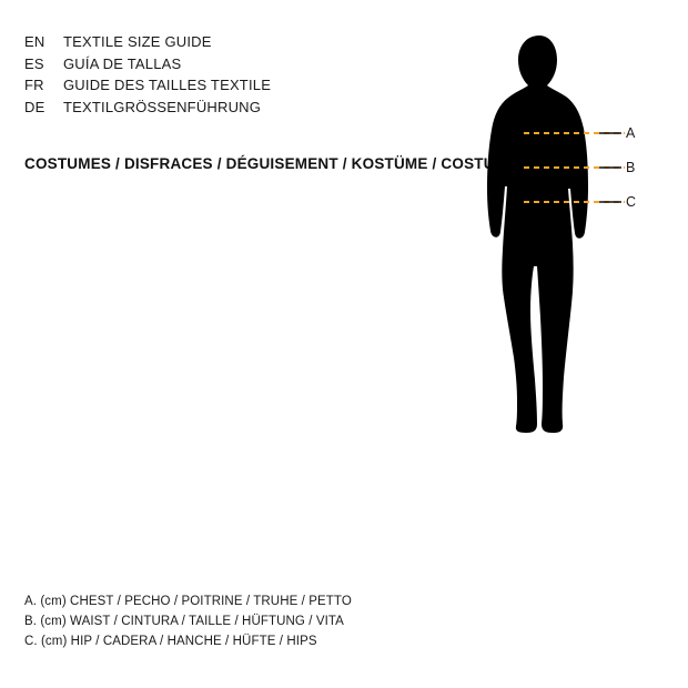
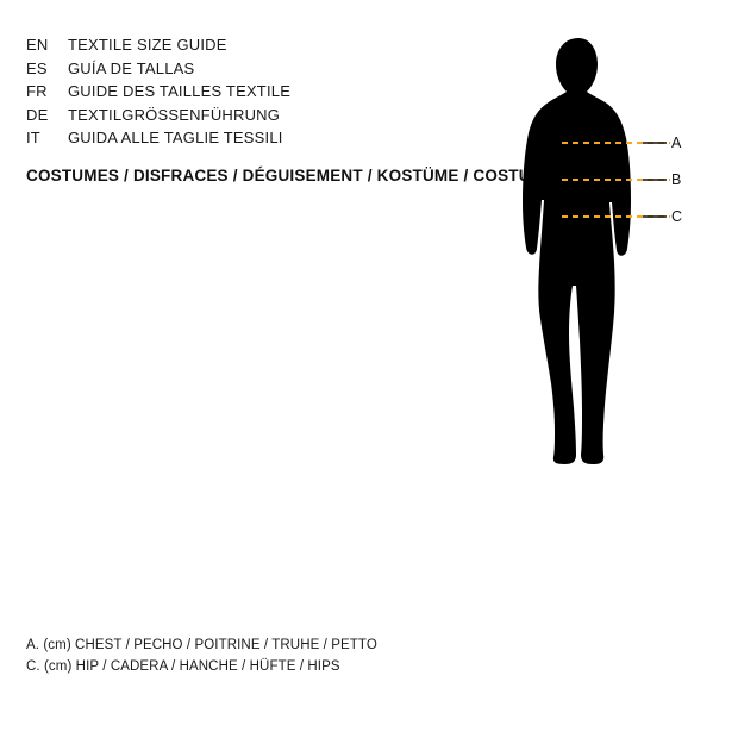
  EN
  TEXTILE SIZE GUIDE
  ES
  GUÍA DE TALLAS
  FR
  GUIDE DES TAILLES TEXTILE
  DE
  TEXTILGRÖSSENFÜHRUNG
+ IT
+ GUIDA ALLE TAGLIE TESSILI
  COSTUMES / DISFRACES / DÉGUISEMENT / KOSTÜME / COST
  A
  B
  C
  A. (cm) CHEST / PECHO / POITRINE / TRUHE / PETTO
- B. (cm) WAIST / CINTURA / TAILLE / HÜFTUNG / VITA
  C. (cm) HIP / CADERA / HANCHE / HÜFTE / HIPS
